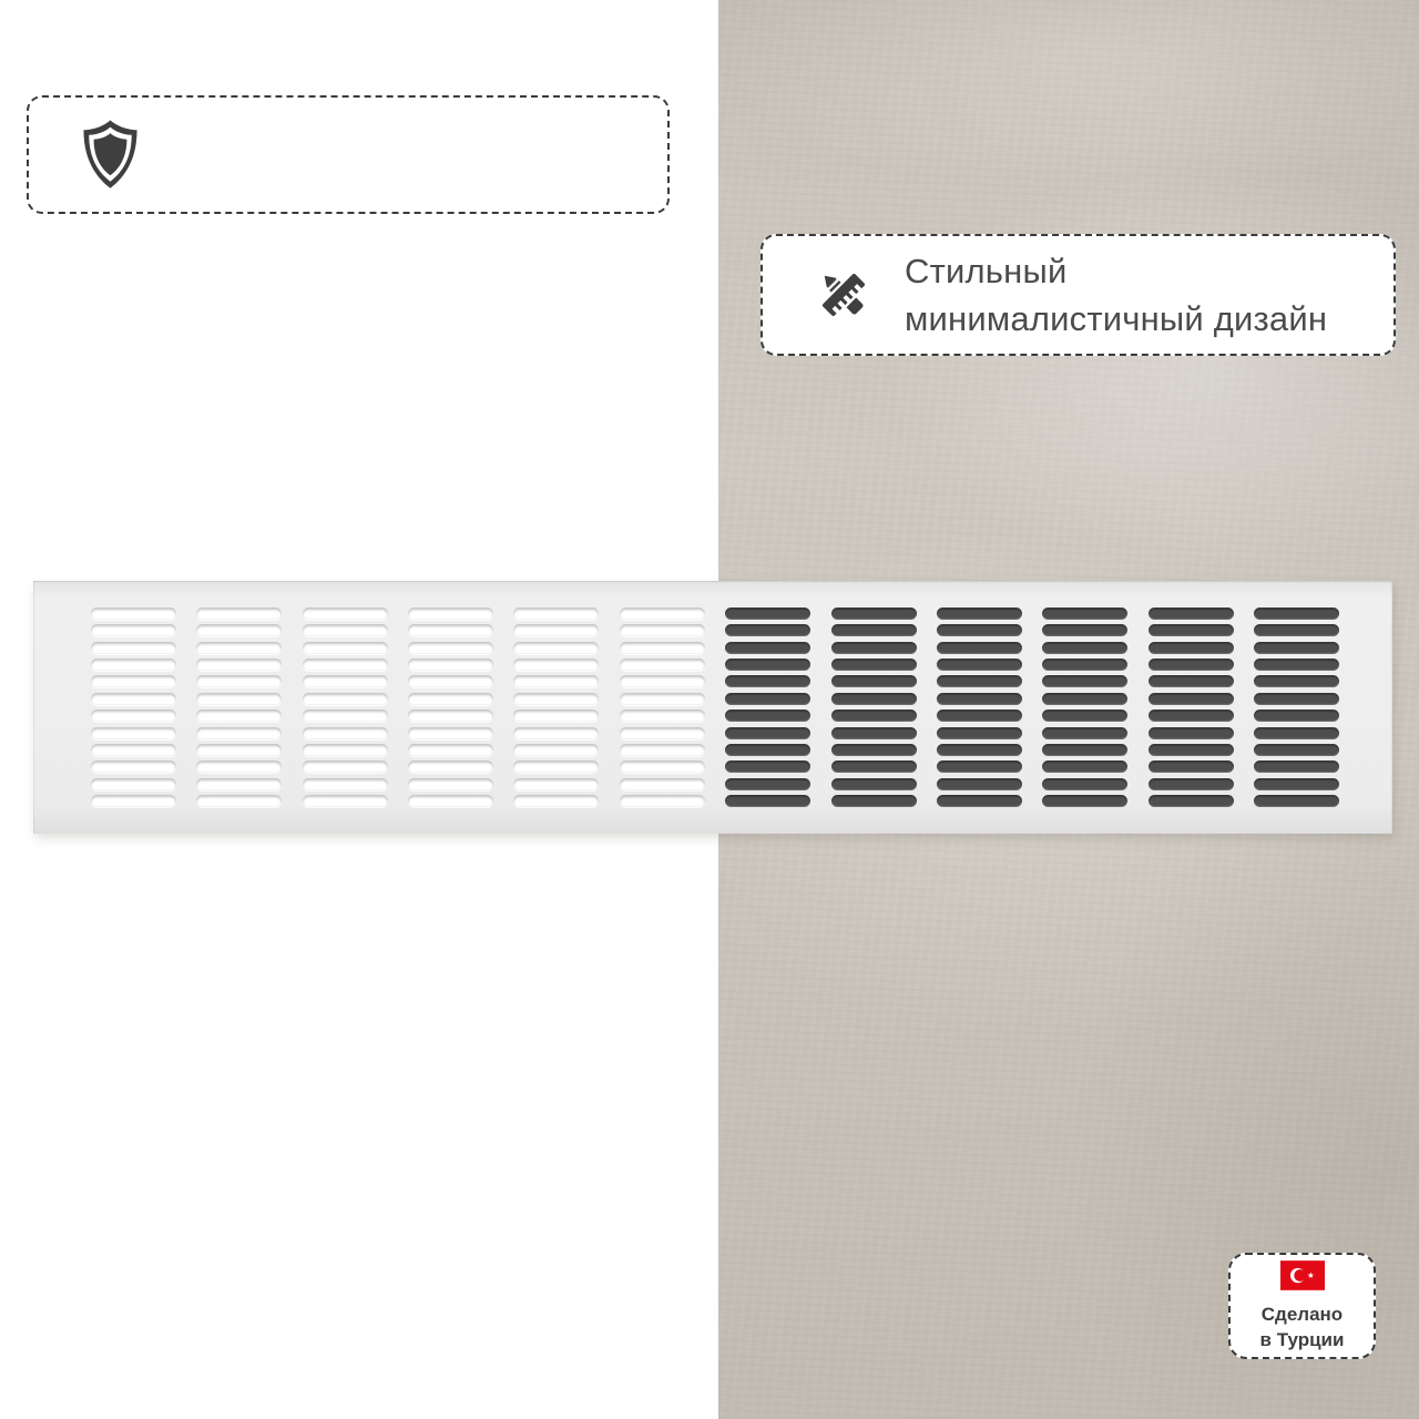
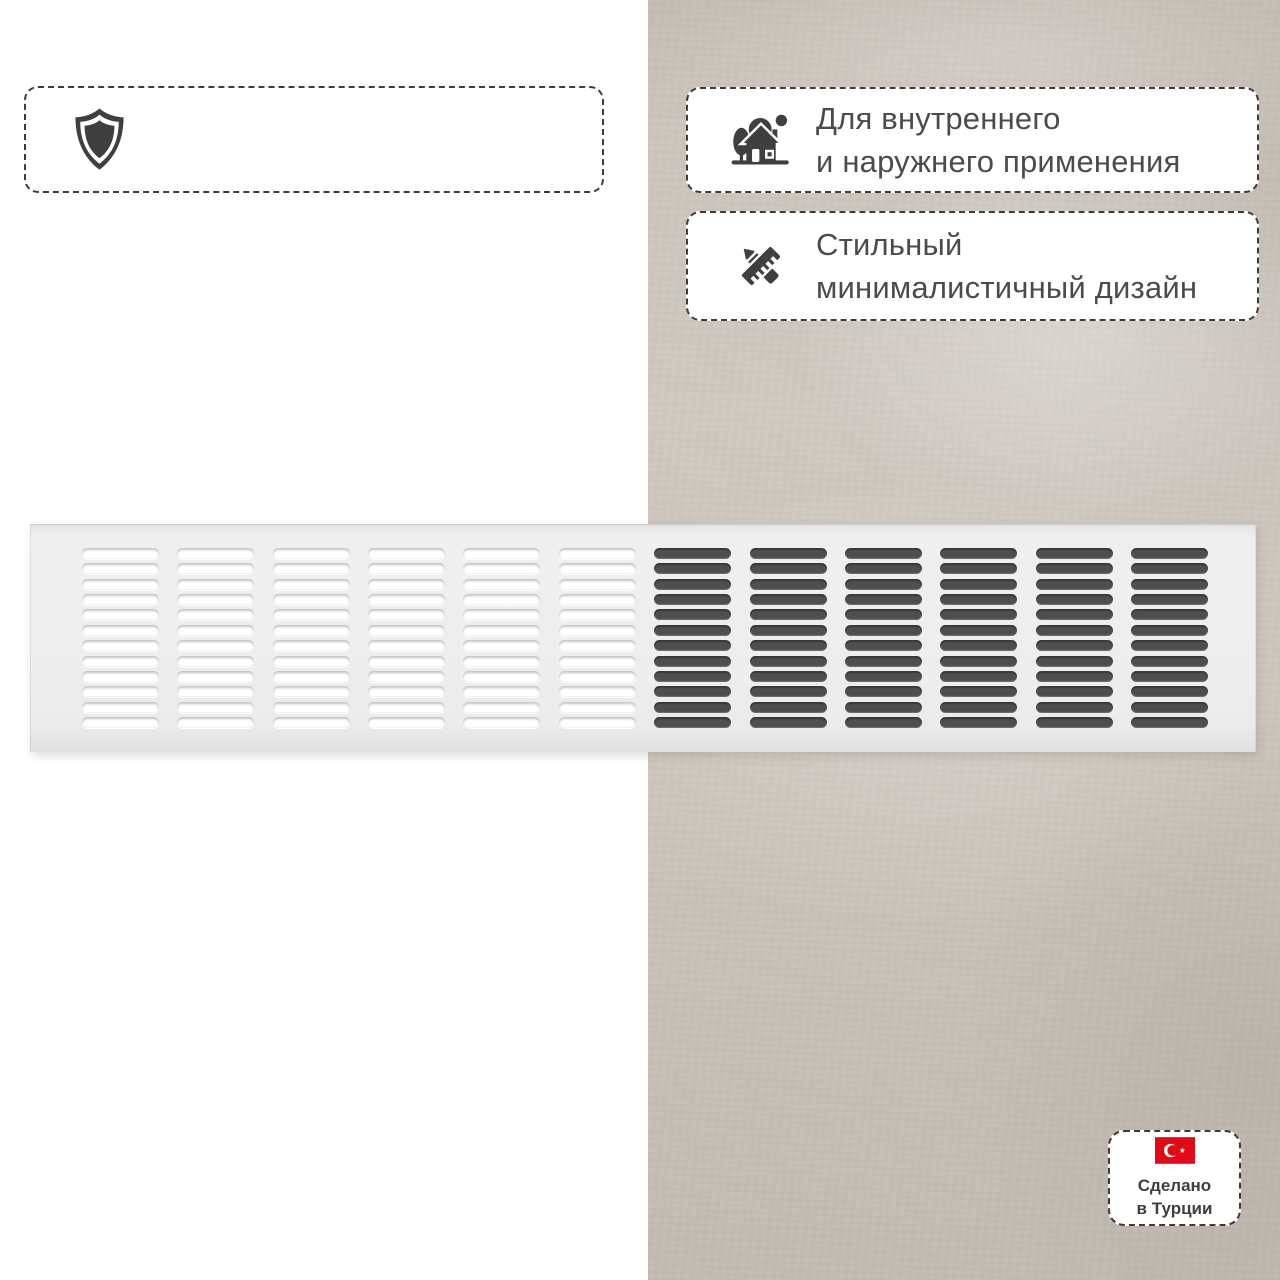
+ Для внутреннего
+ и наружнего применения
  Стильный
  минималистичный дизайн
  Сделано
  в Турции
